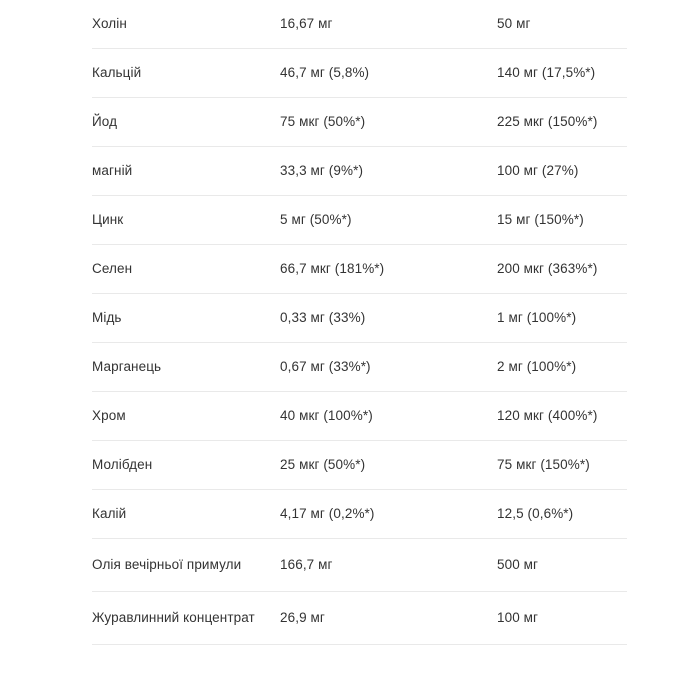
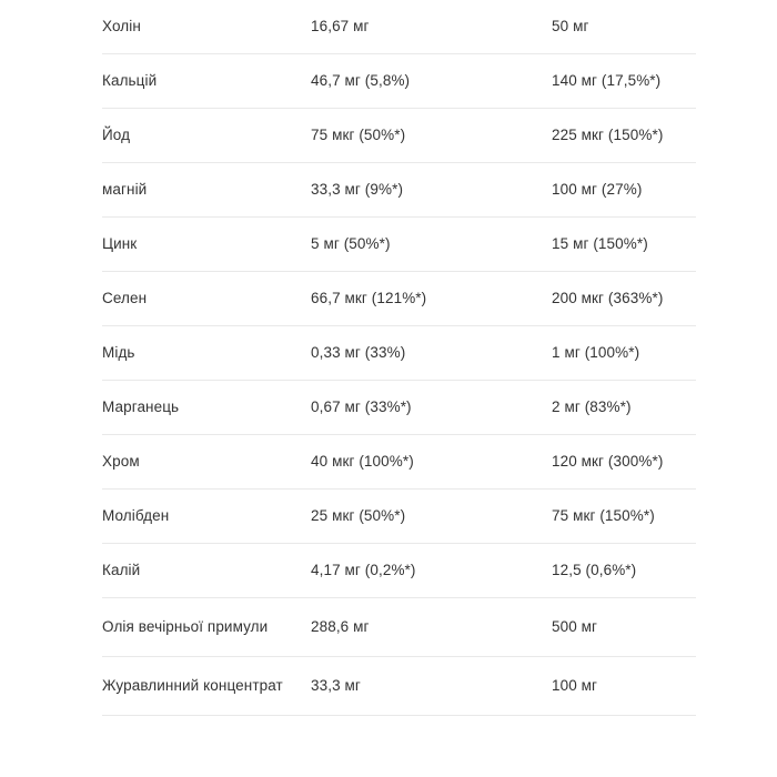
  Холін	16,67 мг	50 мг
  Кальцій	46,7 мг (5,8%)	140 мг (17,5%*)
  Йод	75 мкг (50%*)	225 мкг (150%*)
  магній	33,3 мг (9%*)	100 мг (27%)
  Цинк	5 мг (50%*)	15 мг (150%*)
- Селен	66,7 мкг (181%*)	200 мкг (363%*)
+ Селен	66,7 мкг (121%*)	200 мкг (363%*)
  Мідь	0,33 мг (33%)	1 мг (100%*)
- Марганець	0,67 мг (33%*)	2 мг (100%*)
+ Марганець	0,67 мг (33%*)	2 мг (83%*)
- Хром	40 мкг (100%*)	120 мкг (400%*)
+ Хром	40 мкг (100%*)	120 мкг (300%*)
  Молібден	25 мкг (50%*)	75 мкг (150%*)
  Калій	4,17 мг (0,2%*)	12,5 (0,6%*)
- Олія вечірньої примули	166,7 мг	500 мг
+ Олія вечірньої примули	288,6 мг	500 мг
- Журавлинний концентрат	26,9 мг	100 мг
+ Журавлинний концентрат	33,3 мг	100 мг
